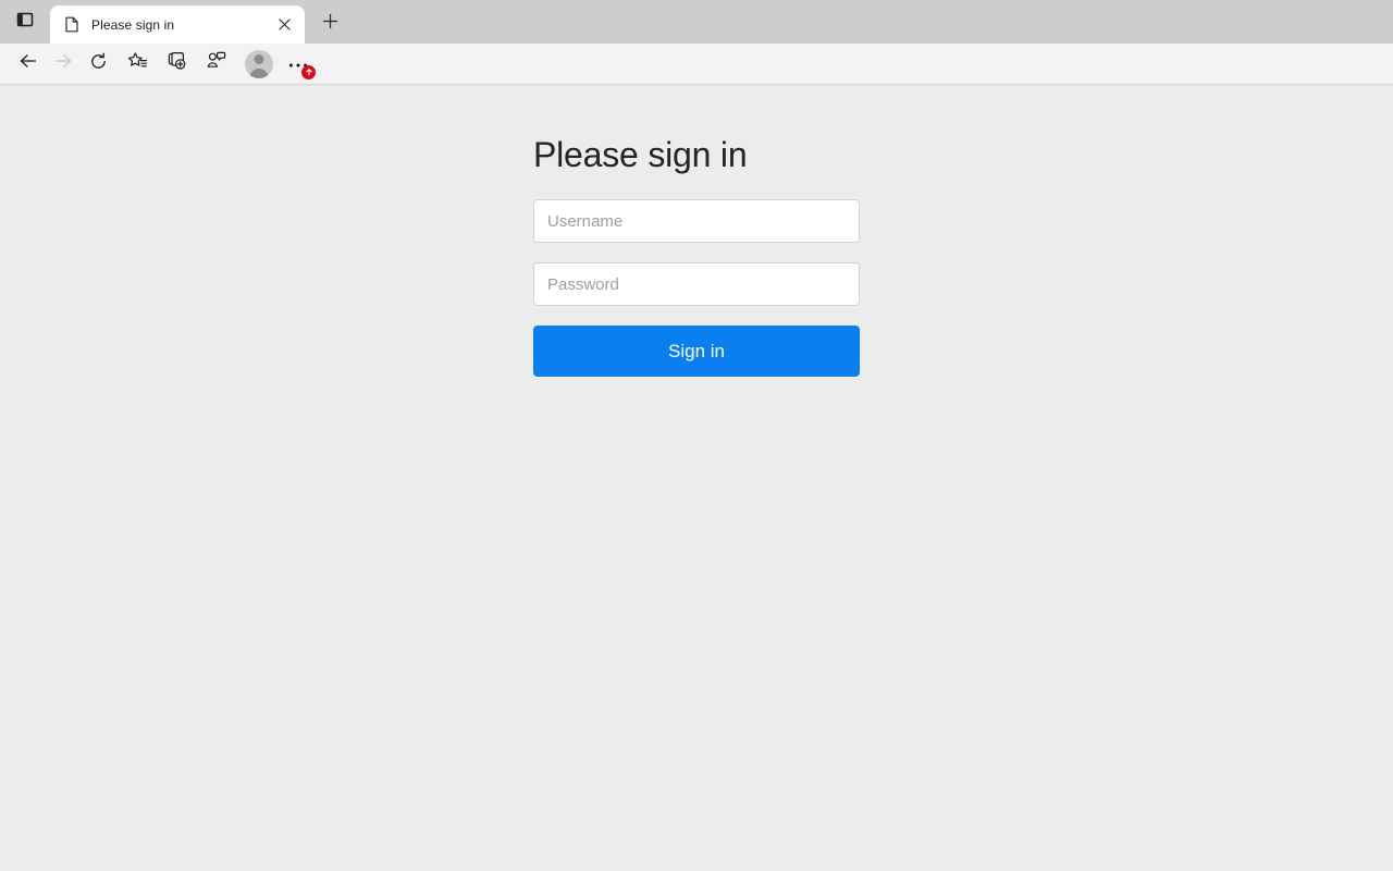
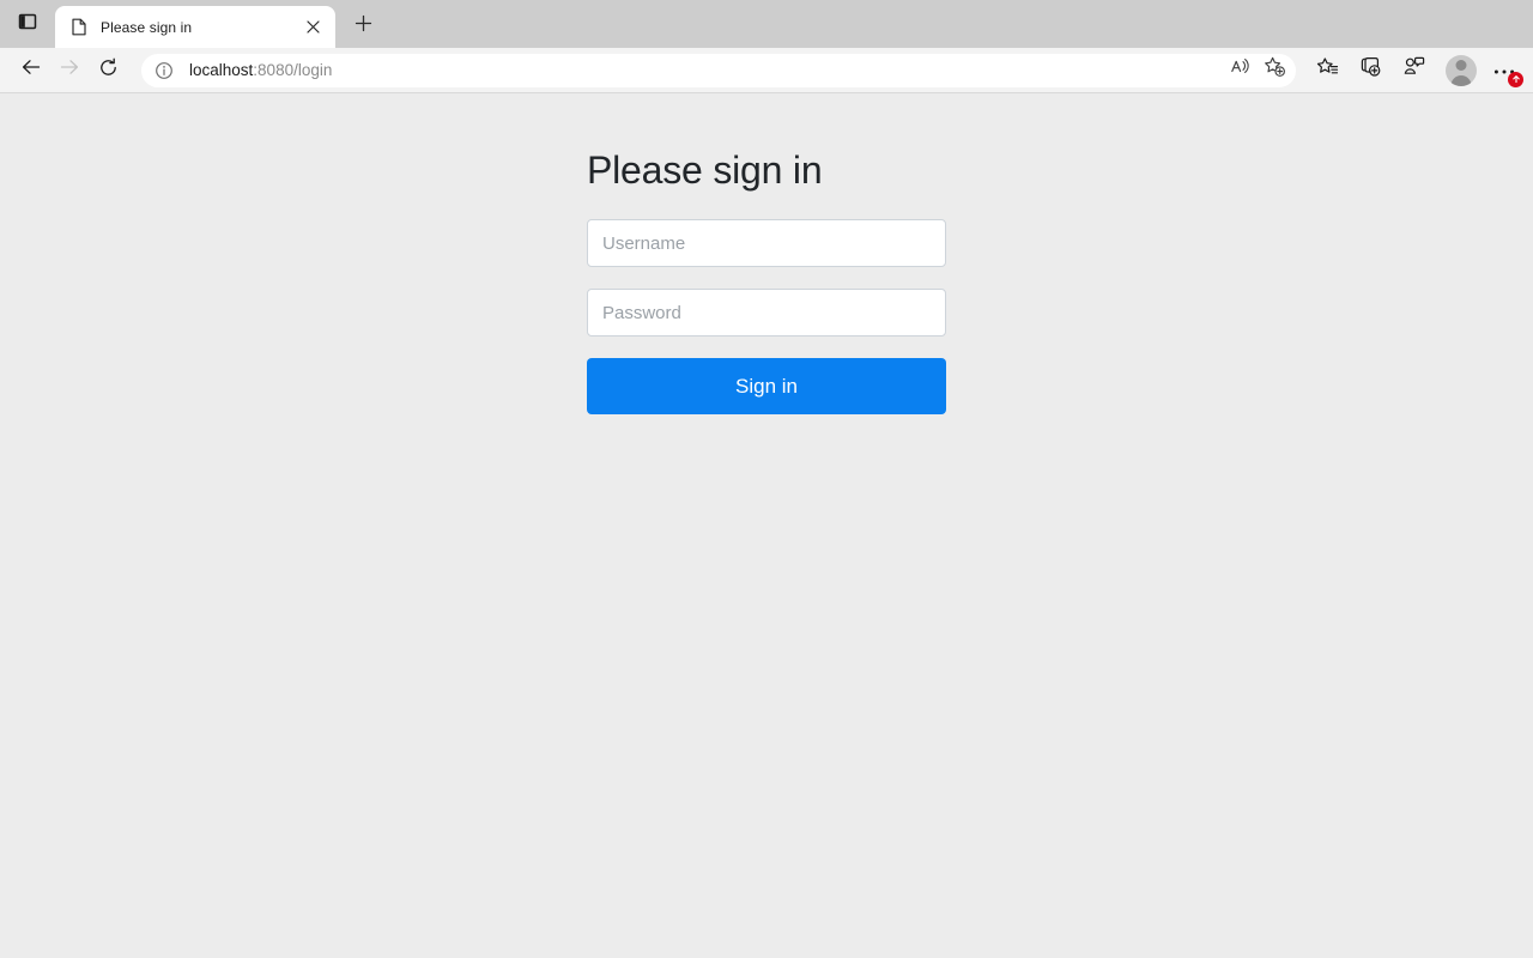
  Please sign in
+ localhost:8080/login
  Please sign in
  Username
  Password
  Sign in
